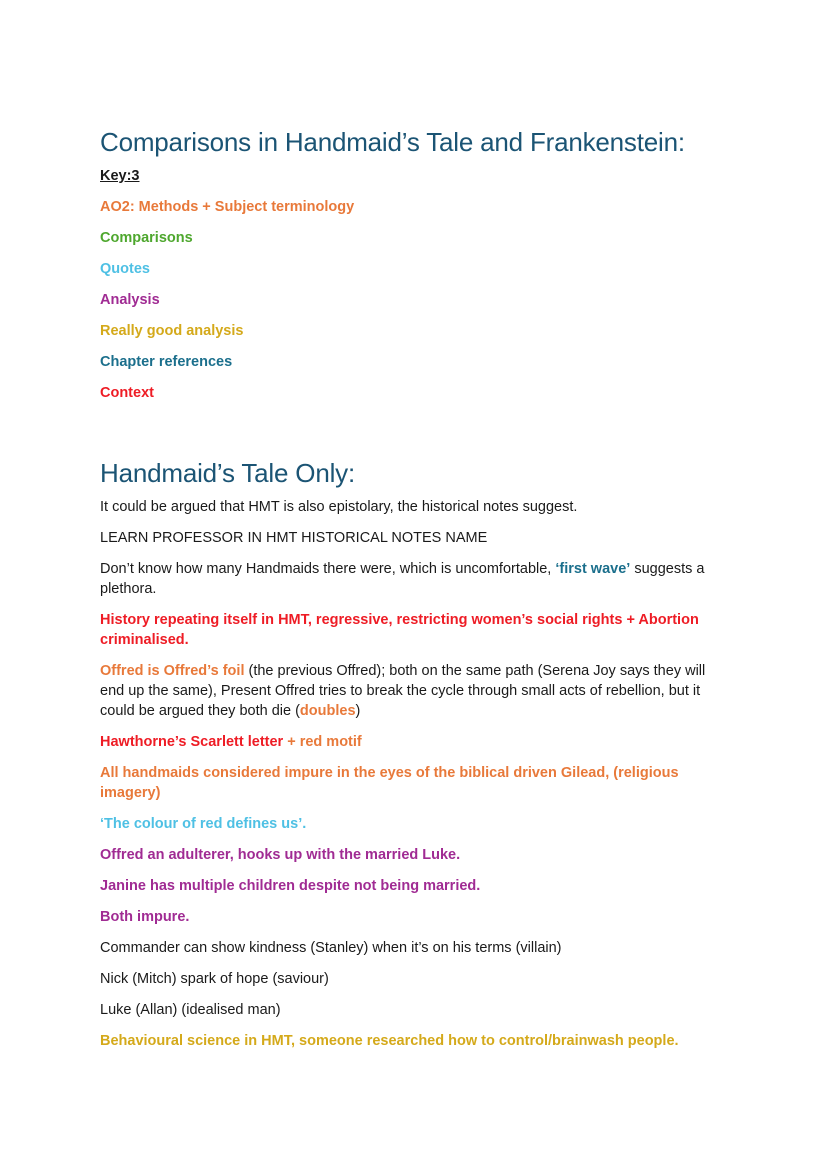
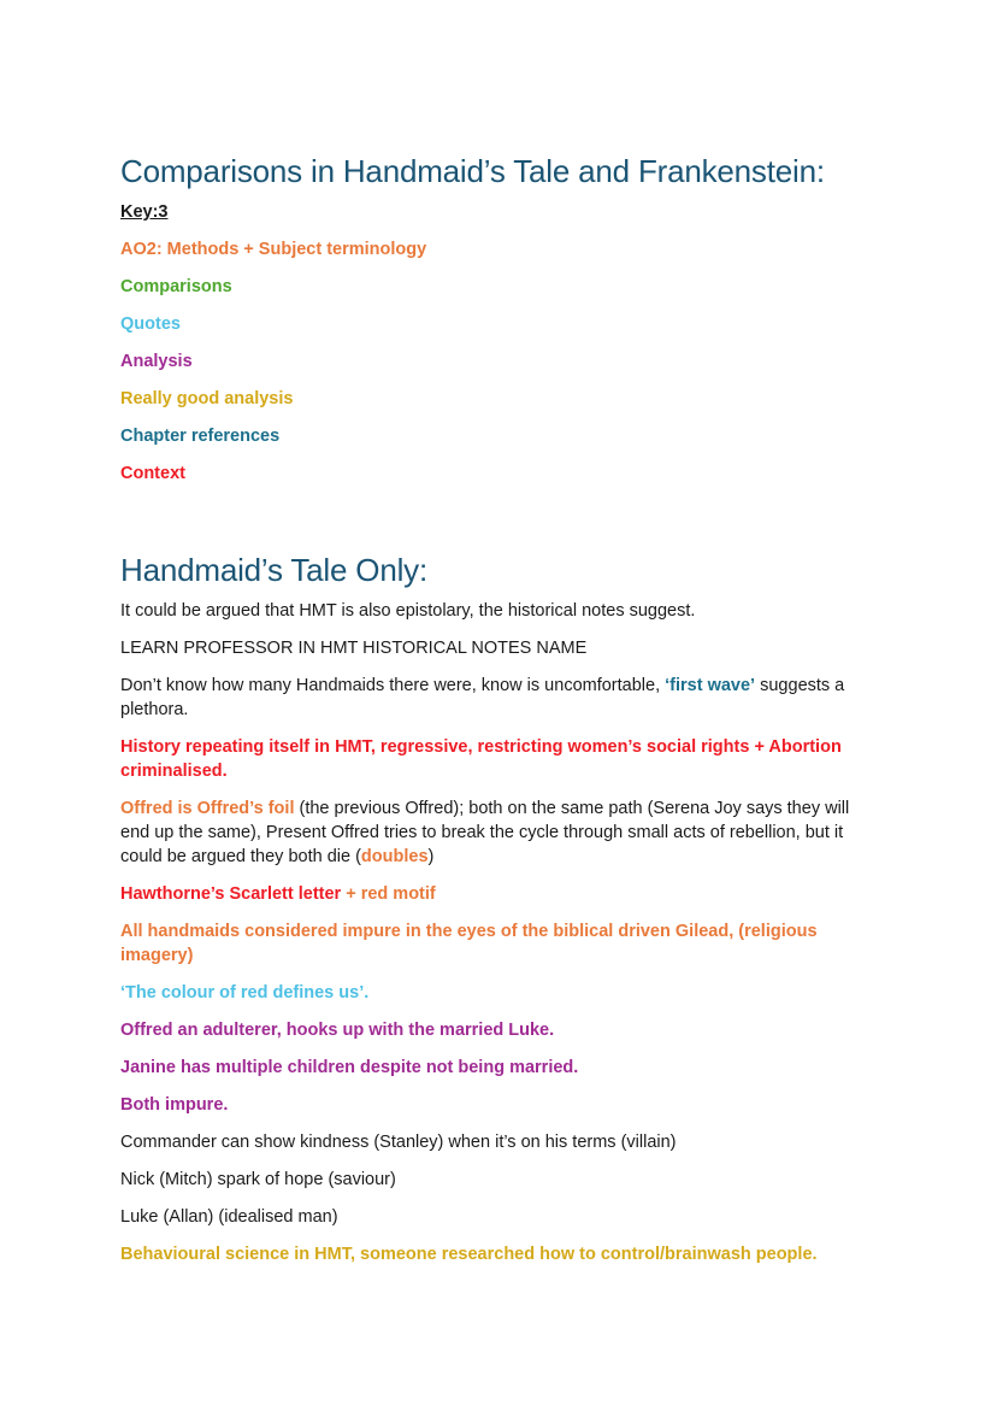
  Comparisons in Handmaid’s Tale and Frankenstein:
  Key:3
  AO2: Methods + Subject terminology
  Comparisons
  Quotes
  Analysis
  Really good analysis
  Chapter references
  Context
  Handmaid’s Tale Only:
  It could be argued that HMT is also epistolary, the historical notes suggest.
  LEARN PROFESSOR IN HMT HISTORICAL NOTES NAME
- Don’t know how many Handmaids there were, which is uncomfortable, ‘first wave’ suggests a plethora.
+ Don’t know how many Handmaids there were, know is uncomfortable, ‘first wave’ suggests a plethora.
  History repeating itself in HMT, regressive, restricting women’s social rights + Abortion criminalised.
  Offred is Offred’s foil (the previous Offred); both on the same path (Serena Joy says they will end up the same), Present Offred tries to break the cycle through small acts of rebellion, but it could be argued they both die (doubles)
  Hawthorne’s Scarlett letter + red motif
  All handmaids considered impure in the eyes of the biblical driven Gilead, (religious imagery)
  ‘The colour of red defines us’.
  Offred an adulterer, hooks up with the married Luke.
  Janine has multiple children despite not being married.
  Both impure.
  Commander can show kindness (Stanley) when it’s on his terms (villain)
  Nick (Mitch) spark of hope (saviour)
  Luke (Allan) (idealised man)
  Behavioural science in HMT, someone researched how to control/brainwash people.
